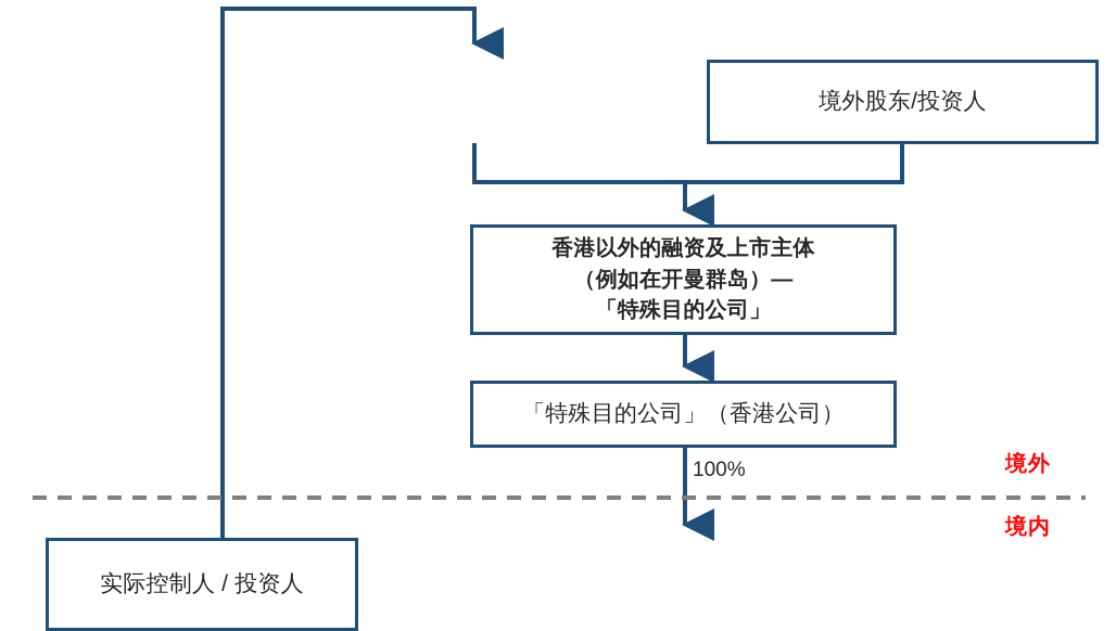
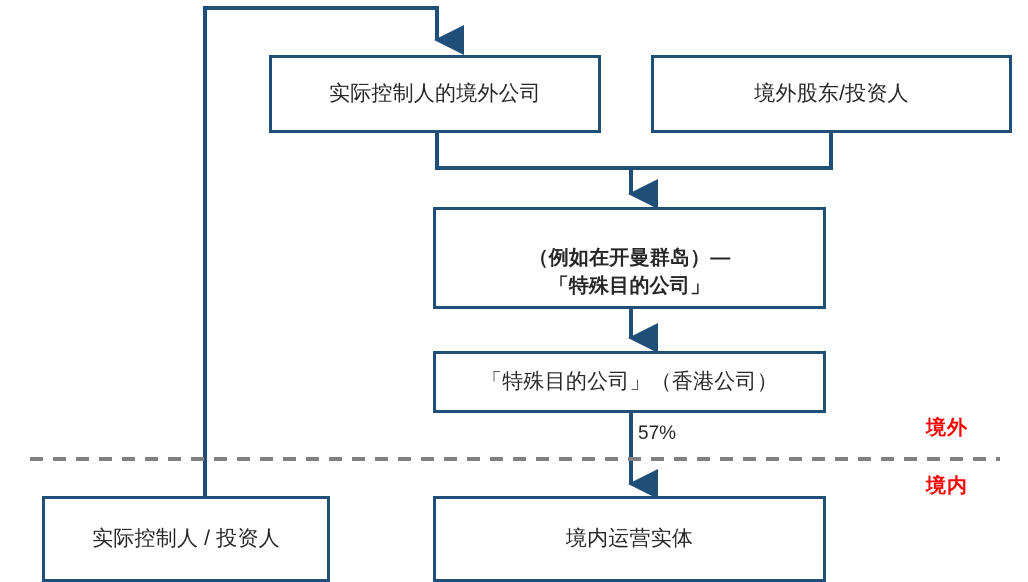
+ 实际控制人的境外公司
  境外股东/投资人
- 香港以外的融资及上市主体
  （例如在开曼群岛）—
  「特殊目的公司」
  「特殊目的公司」（香港公司）
  实际控制人 / 投资人
+ 境内运营实体
- 100%
+ 57%
  境外
  境内
